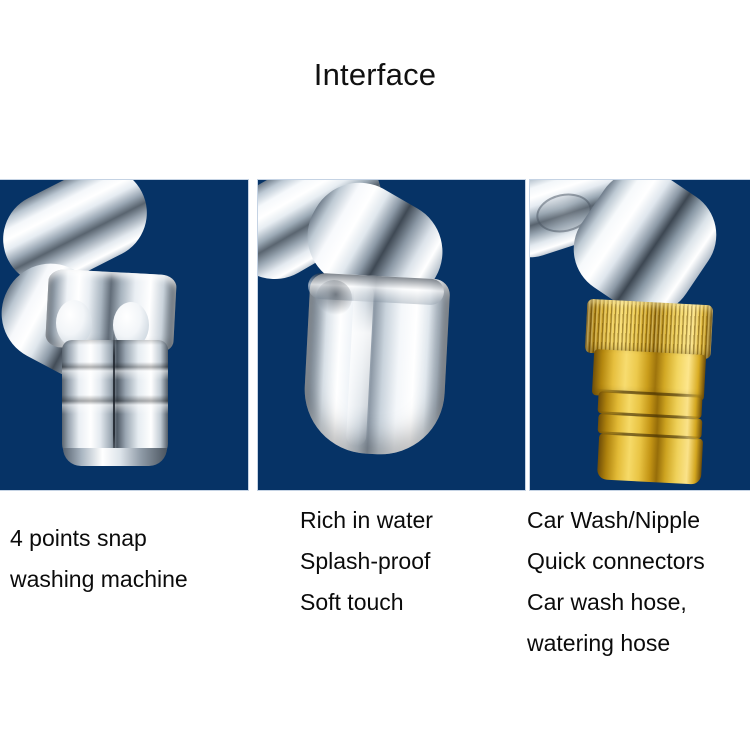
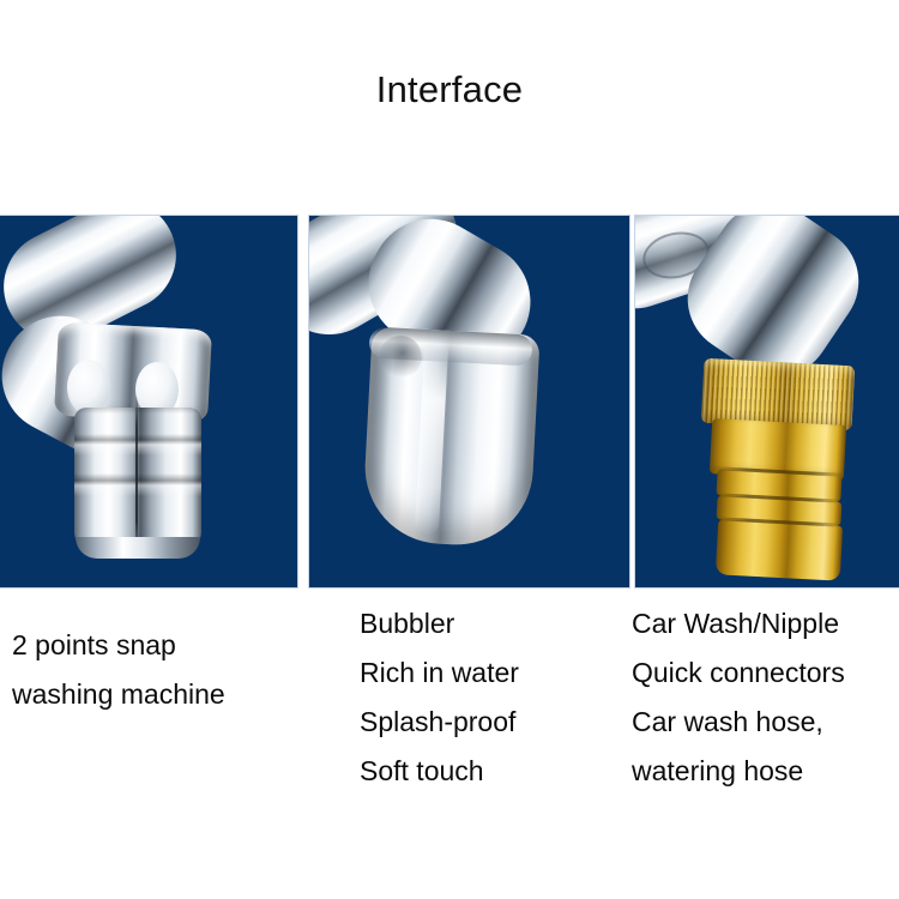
  Interface
- 4 points snap
+ 2 points snap
  washing machine
+ Bubbler
  Rich in water
  Splash-proof
  Soft touch
  Car Wash/Nipple
  Quick connectors
  Car wash hose,
  watering hose
